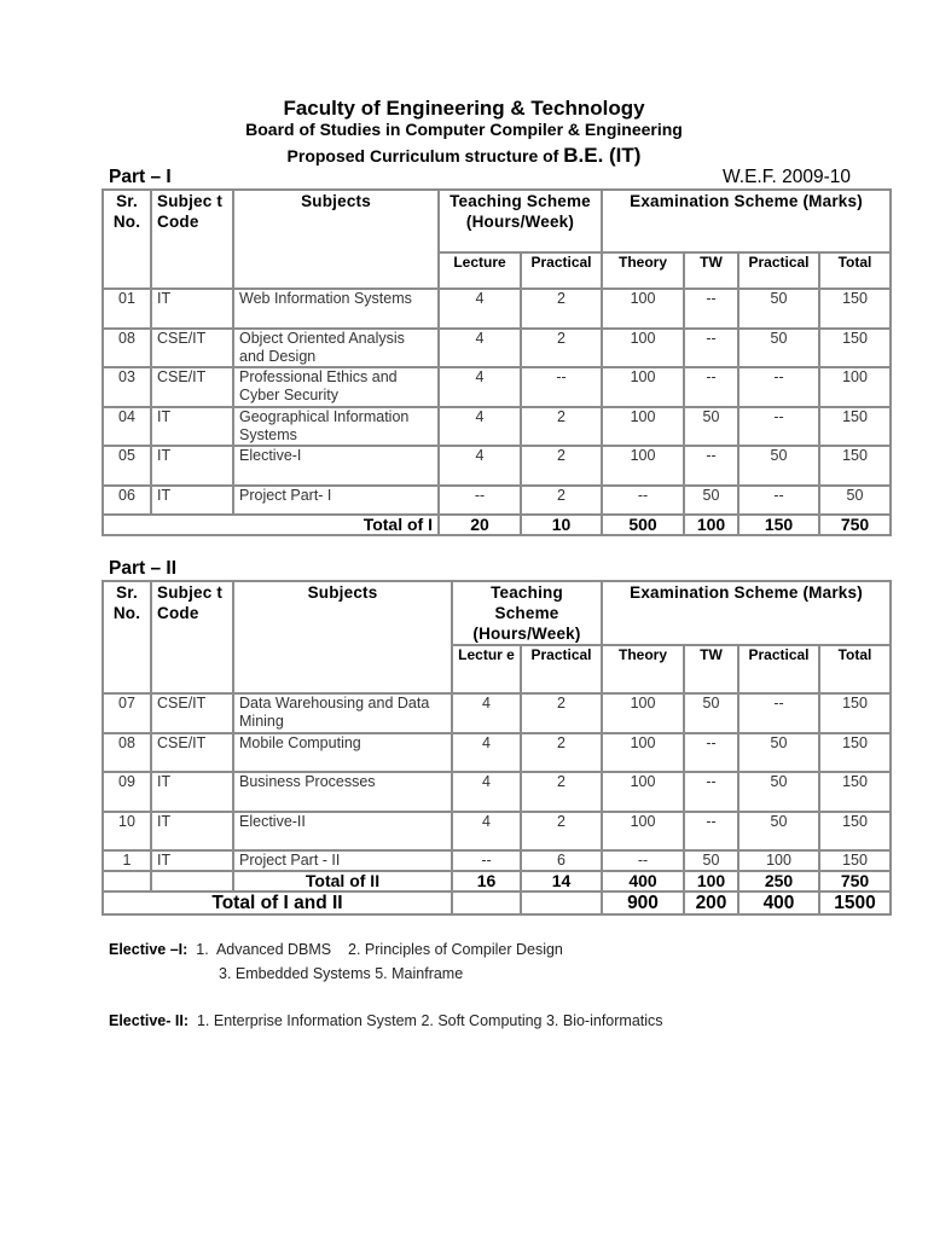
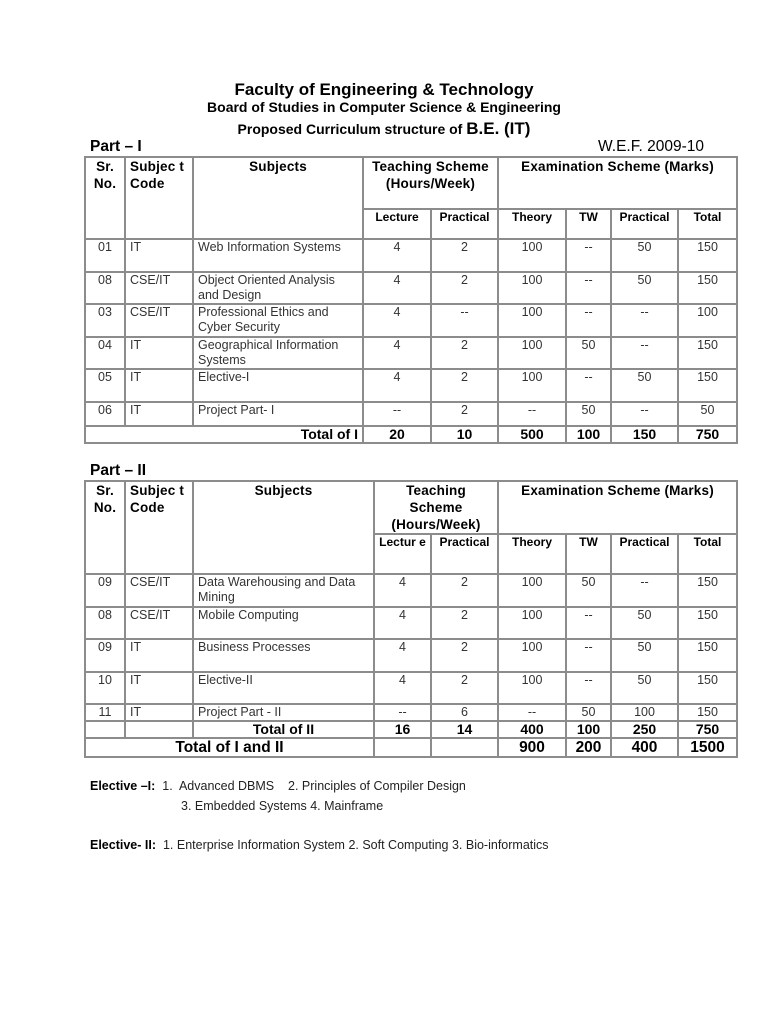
  Faculty of Engineering & Technology
- Board of Studies in Computer Compiler & Engineering
+ Board of Studies in Computer Science & Engineering
  Proposed Curriculum structure of B.E. (IT)
  Part – I
  W.E.F. 2009-10
  Sr. No.	Subjec t Code	Subjects	Teaching Scheme (Hours/Week)	Examination Scheme (Marks)
  Lecture	Practical	Theory	TW	Practical	Total
  01	IT	Web Information Systems	4	2	100	--	50	150
  08	CSE/IT	Object Oriented Analysis and Design	4	2	100	--	50	150
  03	CSE/IT	Professional Ethics and Cyber Security	4	--	100	--	--	100
  04	IT	Geographical Information Systems	4	2	100	50	--	150
  05	IT	Elective-I	4	2	100	--	50	150
  06	IT	Project Part- I	--	2	--	50	--	50
  Total of I	20	10	500	100	150	750
  Part – II
  Sr. No.	Subjec t Code	Subjects	Teaching Scheme (Hours/Week)	Examination Scheme (Marks)
  Lectur e	Practical	Theory	TW	Practical	Total
- 07	CSE/IT	Data Warehousing and Data Mining	4	2	100	50	--	150
+ 09	CSE/IT	Data Warehousing and Data Mining	4	2	100	50	--	150
  08	CSE/IT	Mobile Computing	4	2	100	--	50	150
  09	IT	Business Processes	4	2	100	--	50	150
  10	IT	Elective-II	4	2	100	--	50	150
- 1	IT	Project Part - II	--	6	--	50	100	150
+ 11	IT	Project Part - II	--	6	--	50	100	150
  		Total of II	16	14	400	100	250	750
  Total of I and II			900	200	400	1500
  Elective –I: 1. Advanced DBMS 2. Principles of Compiler Design
- 3. Embedded Systems 5. Mainframe
+ 3. Embedded Systems 4. Mainframe
  Elective- II: 1. Enterprise Information System 2. Soft Computing 3. Bio-informatics
